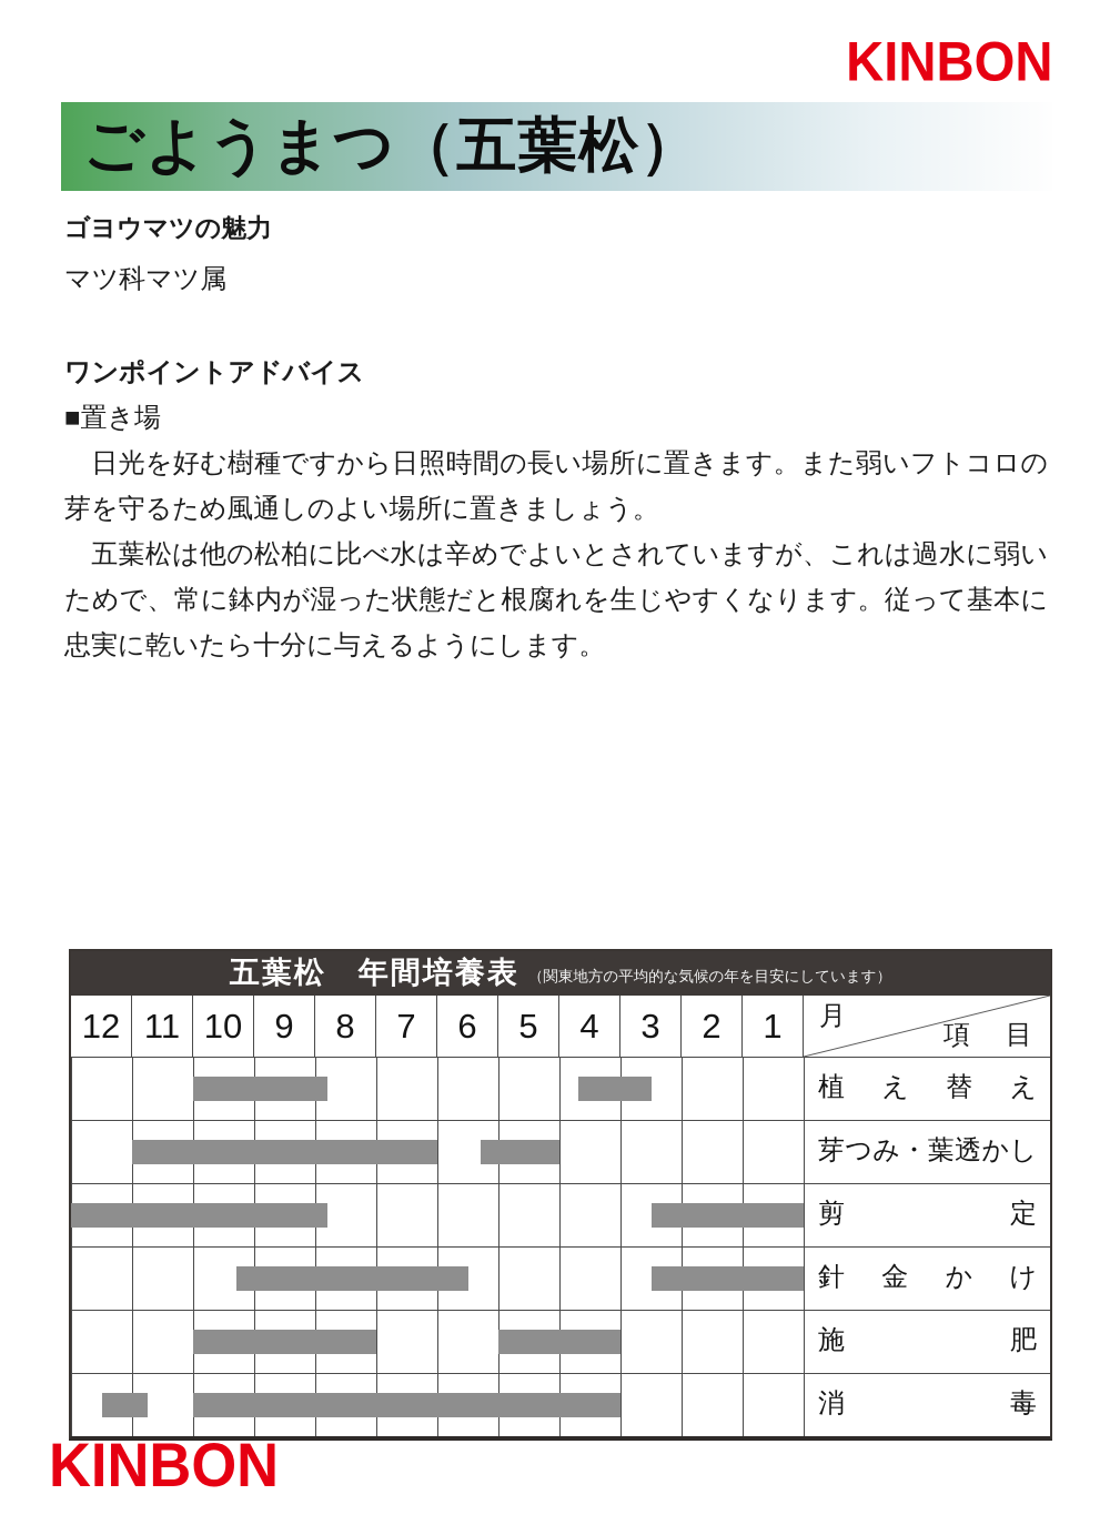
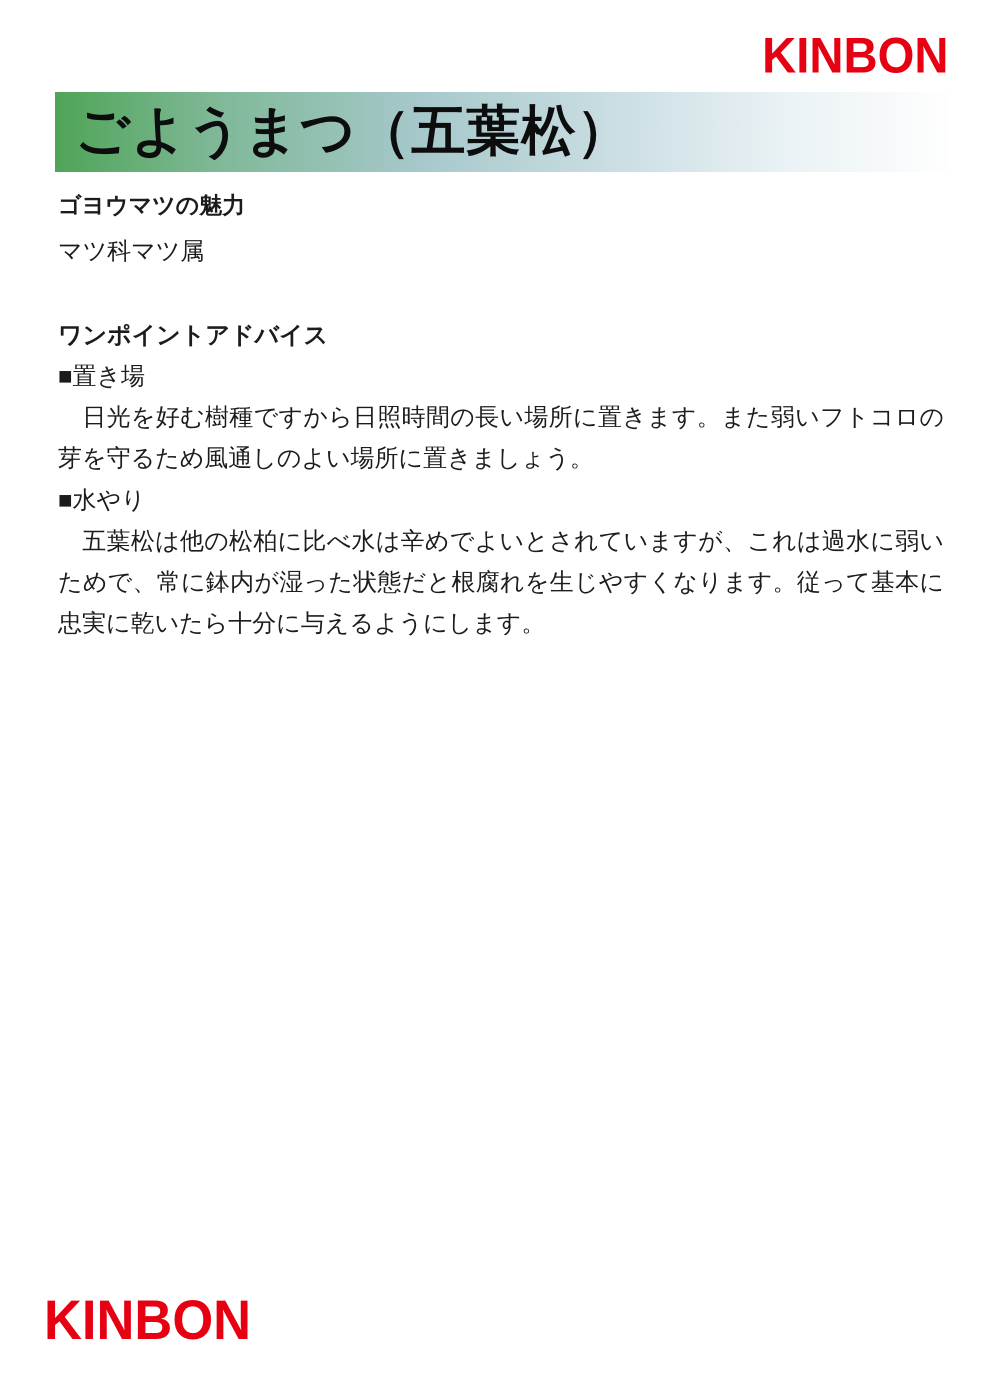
  KINBON
  ごようまつ（五葉松）
  ゴヨウマツの魅力
  マツ科マツ属
  ワンポイントアドバイス
  ■置き場
  日光を好む樹種ですから日照時間の長い場所に置きます。また弱いフトコロの芽を守るため風通しのよい場所に置きましょう。
+ ■水やり
  五葉松は他の松柏に比べ水は辛めでよいとされていますが、これは過水に弱いためで、常に鉢内が湿った状態だと根腐れを生じやすくなります。従って基本に忠実に乾いたら十分に与えるようにします。
- 五葉松 年間培養表
- （関東地方の平均的な気候の年を目安にしています）
- 12
- 11
- 10
- 9
- 8
- 7
- 6
- 5
- 4
- 3
- 2
- 1
- 月
- 項 目
- 植え替え
- 芽つみ・葉透かし
- 剪定
- 針金かけ
- 施肥
- 消毒
  KINBON
